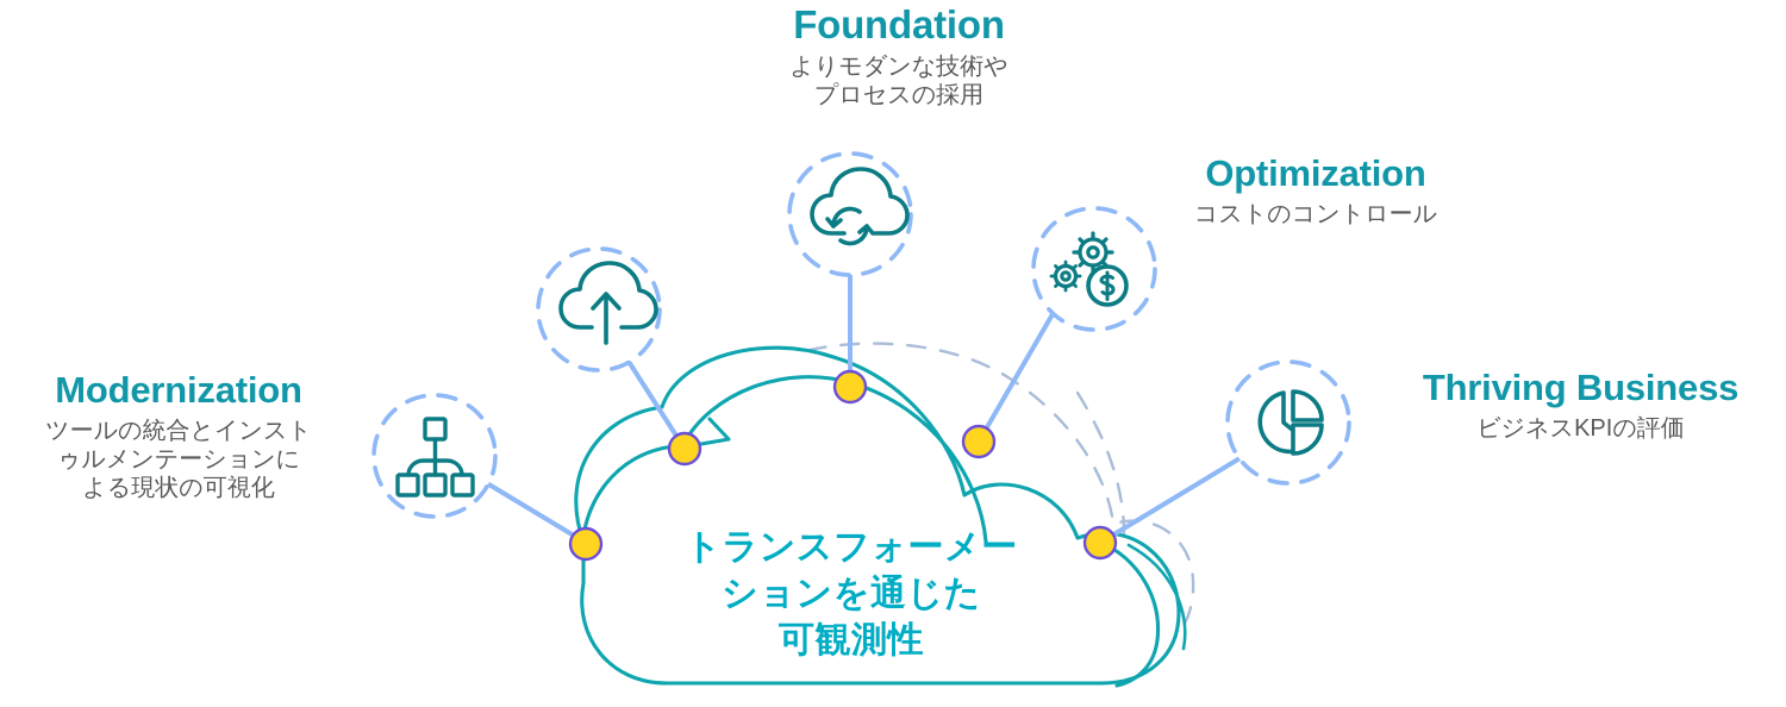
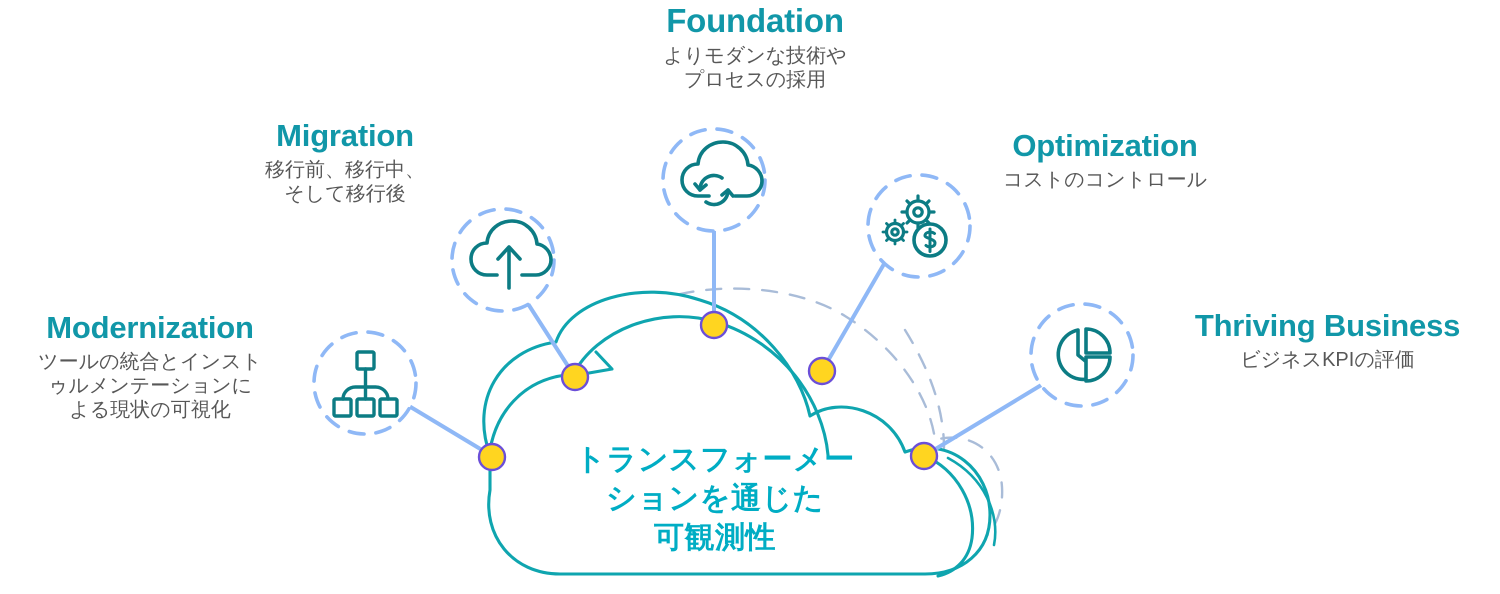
  Modernization
  ツールの統合とインスト
  ゥルメンテーションに
  よる現状の可視化
+ Migration
+ 移行前、移行中、
+ そして移行後
  Foundation
  よりモダンな技術や
  プロセスの採用
  Optimization
  コストのコントロール
  Thriving Business
  ビジネスKPIの評価
  トランスフォーメー
  ションを通じた
  可観測性
